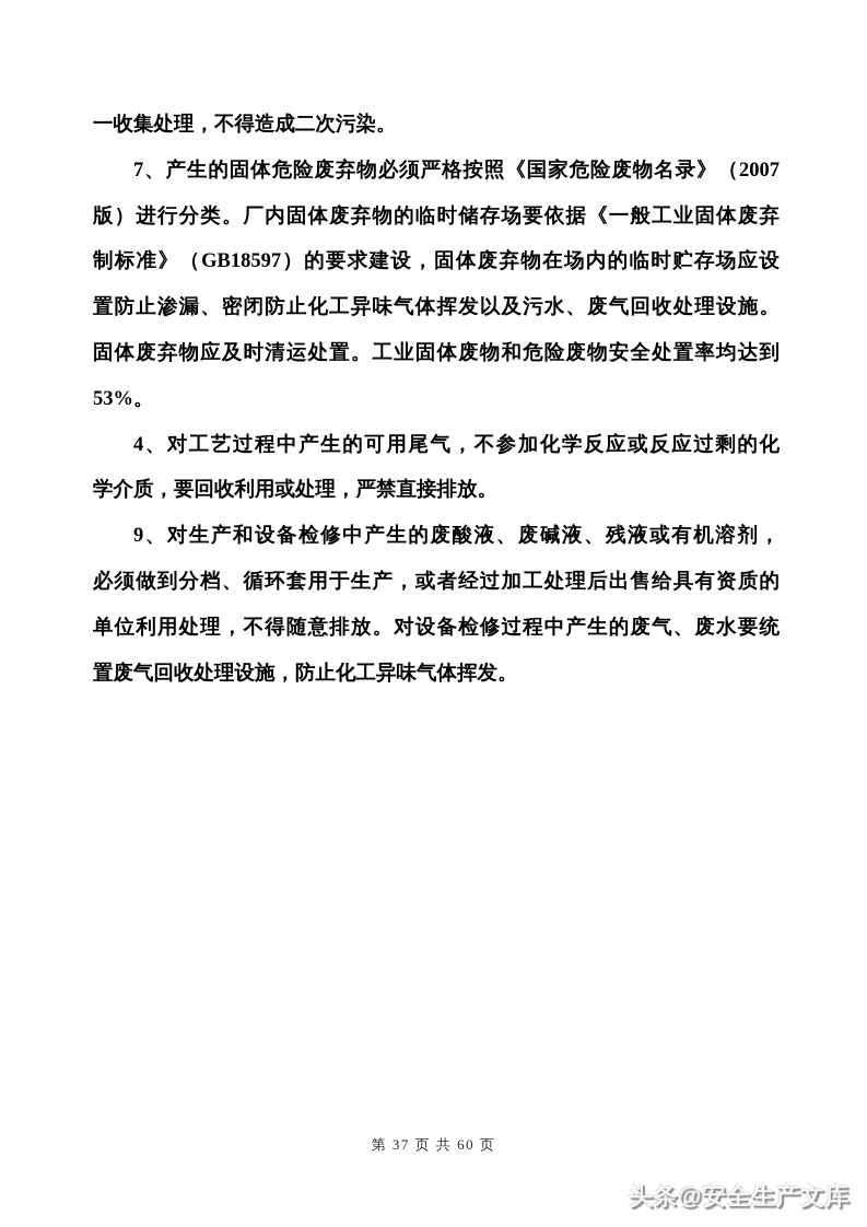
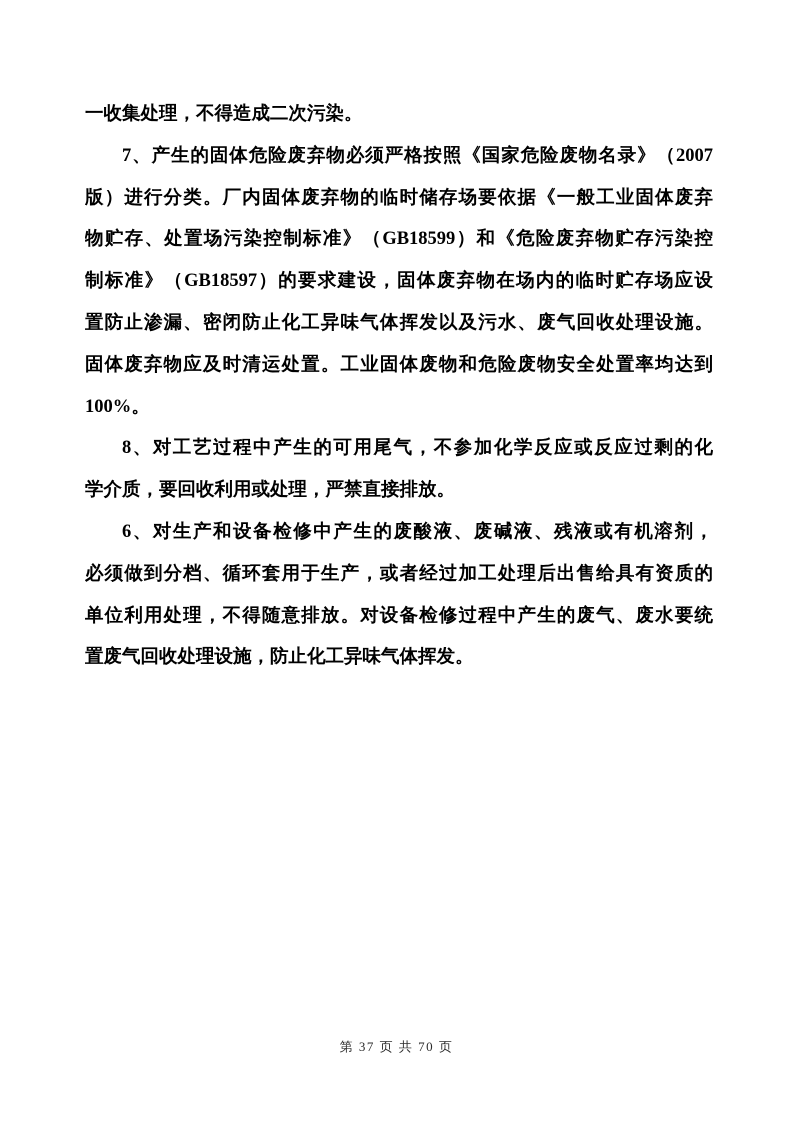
  一收集处理，不得造成二次污染。
  7、产生的固体危险废弃物必须严格按照《国家危险废物名录》（2007
  版）进行分类。厂内固体废弃物的临时储存场要依据《一般工业固体废弃
+ 物贮存、处置场污染控制标准》（GB18599）和《危险废弃物贮存污染控
  制标准》（GB18597）的要求建设，固体废弃物在场内的临时贮存场应设
  置防止渗漏、密闭防止化工异味气体挥发以及污水、废气回收处理设施。
  固体废弃物应及时清运处置。工业固体废物和危险废物安全处置率均达到
- 53%。
+ 100%。
- 4、对工艺过程中产生的可用尾气，不参加化学反应或反应过剩的化
+ 8、对工艺过程中产生的可用尾气，不参加化学反应或反应过剩的化
  学介质，要回收利用或处理，严禁直接排放。
- 9、对生产和设备检修中产生的废酸液、废碱液、残液或有机溶剂，
+ 6、对生产和设备检修中产生的废酸液、废碱液、残液或有机溶剂，
  必须做到分档、循环套用于生产，或者经过加工处理后出售给具有资质的
  单位利用处理，不得随意排放。对设备检修过程中产生的废气、废水要统
  置废气回收处理设施，防止化工异味气体挥发。
- 第 37 页 共 60 页
+ 第 37 页 共 70 页
- 头条@安全生产文库
